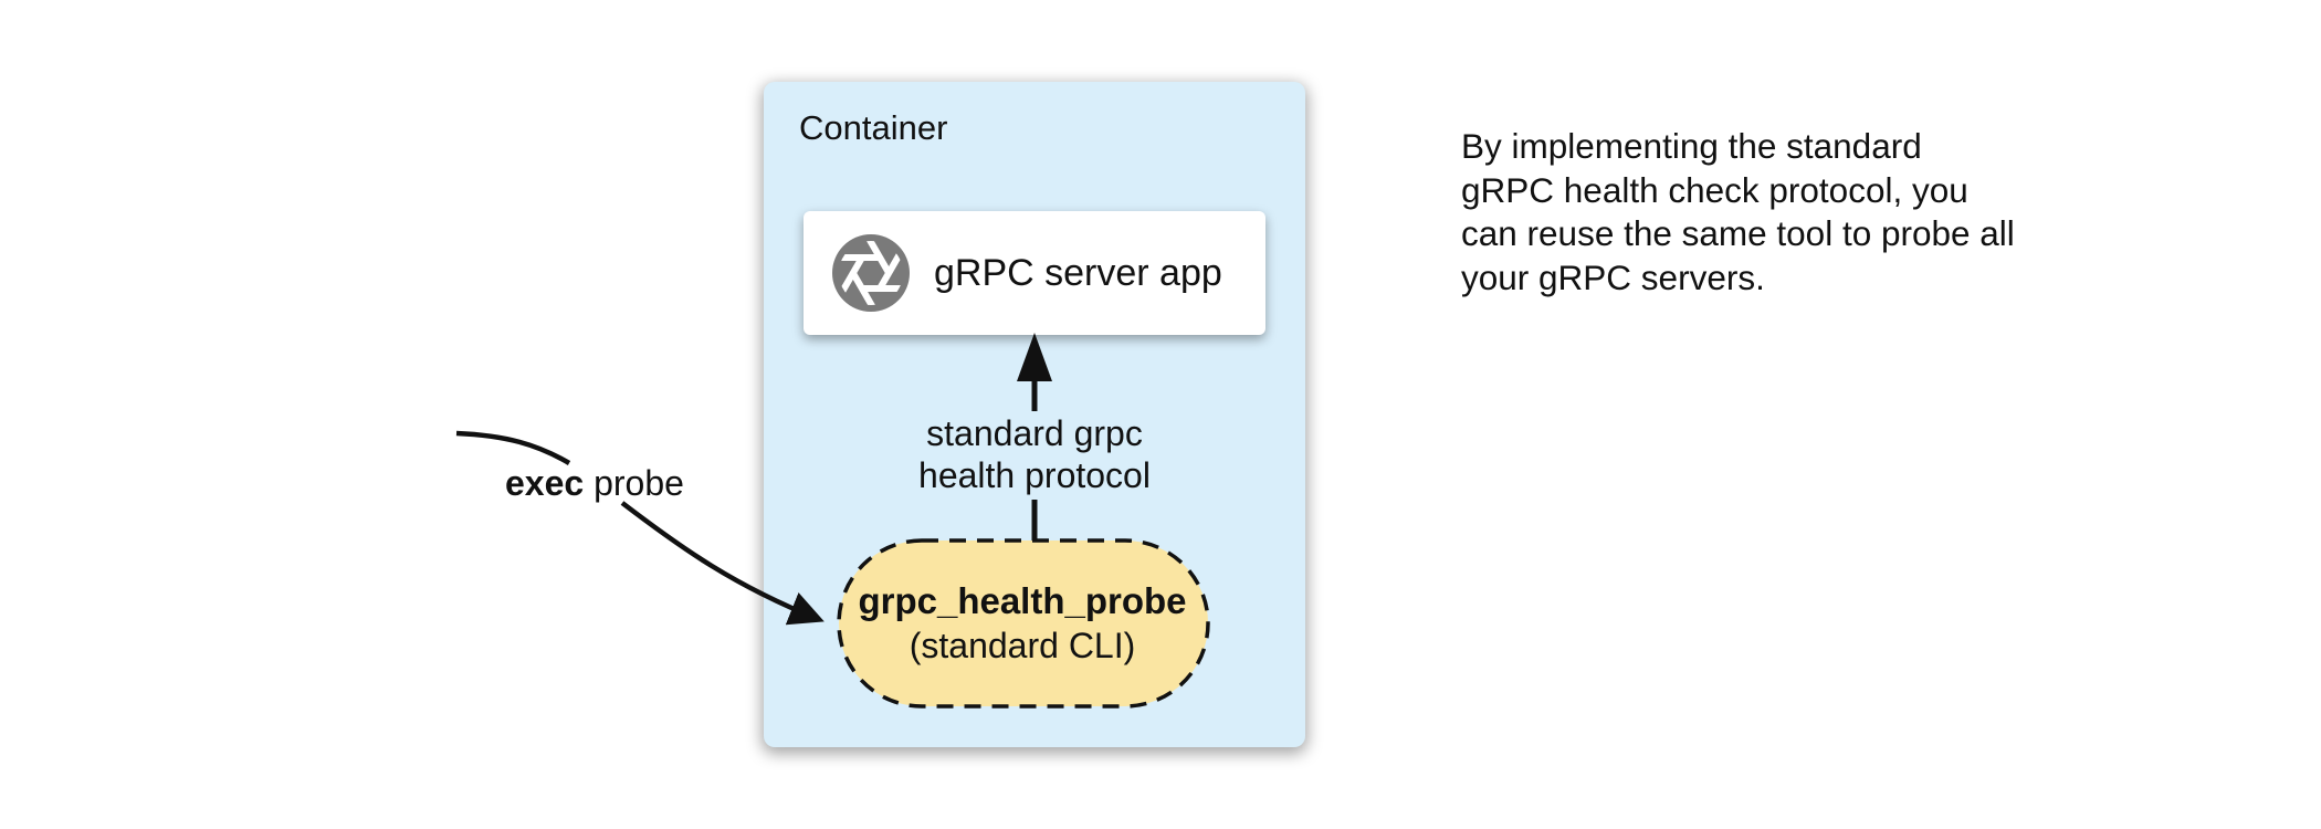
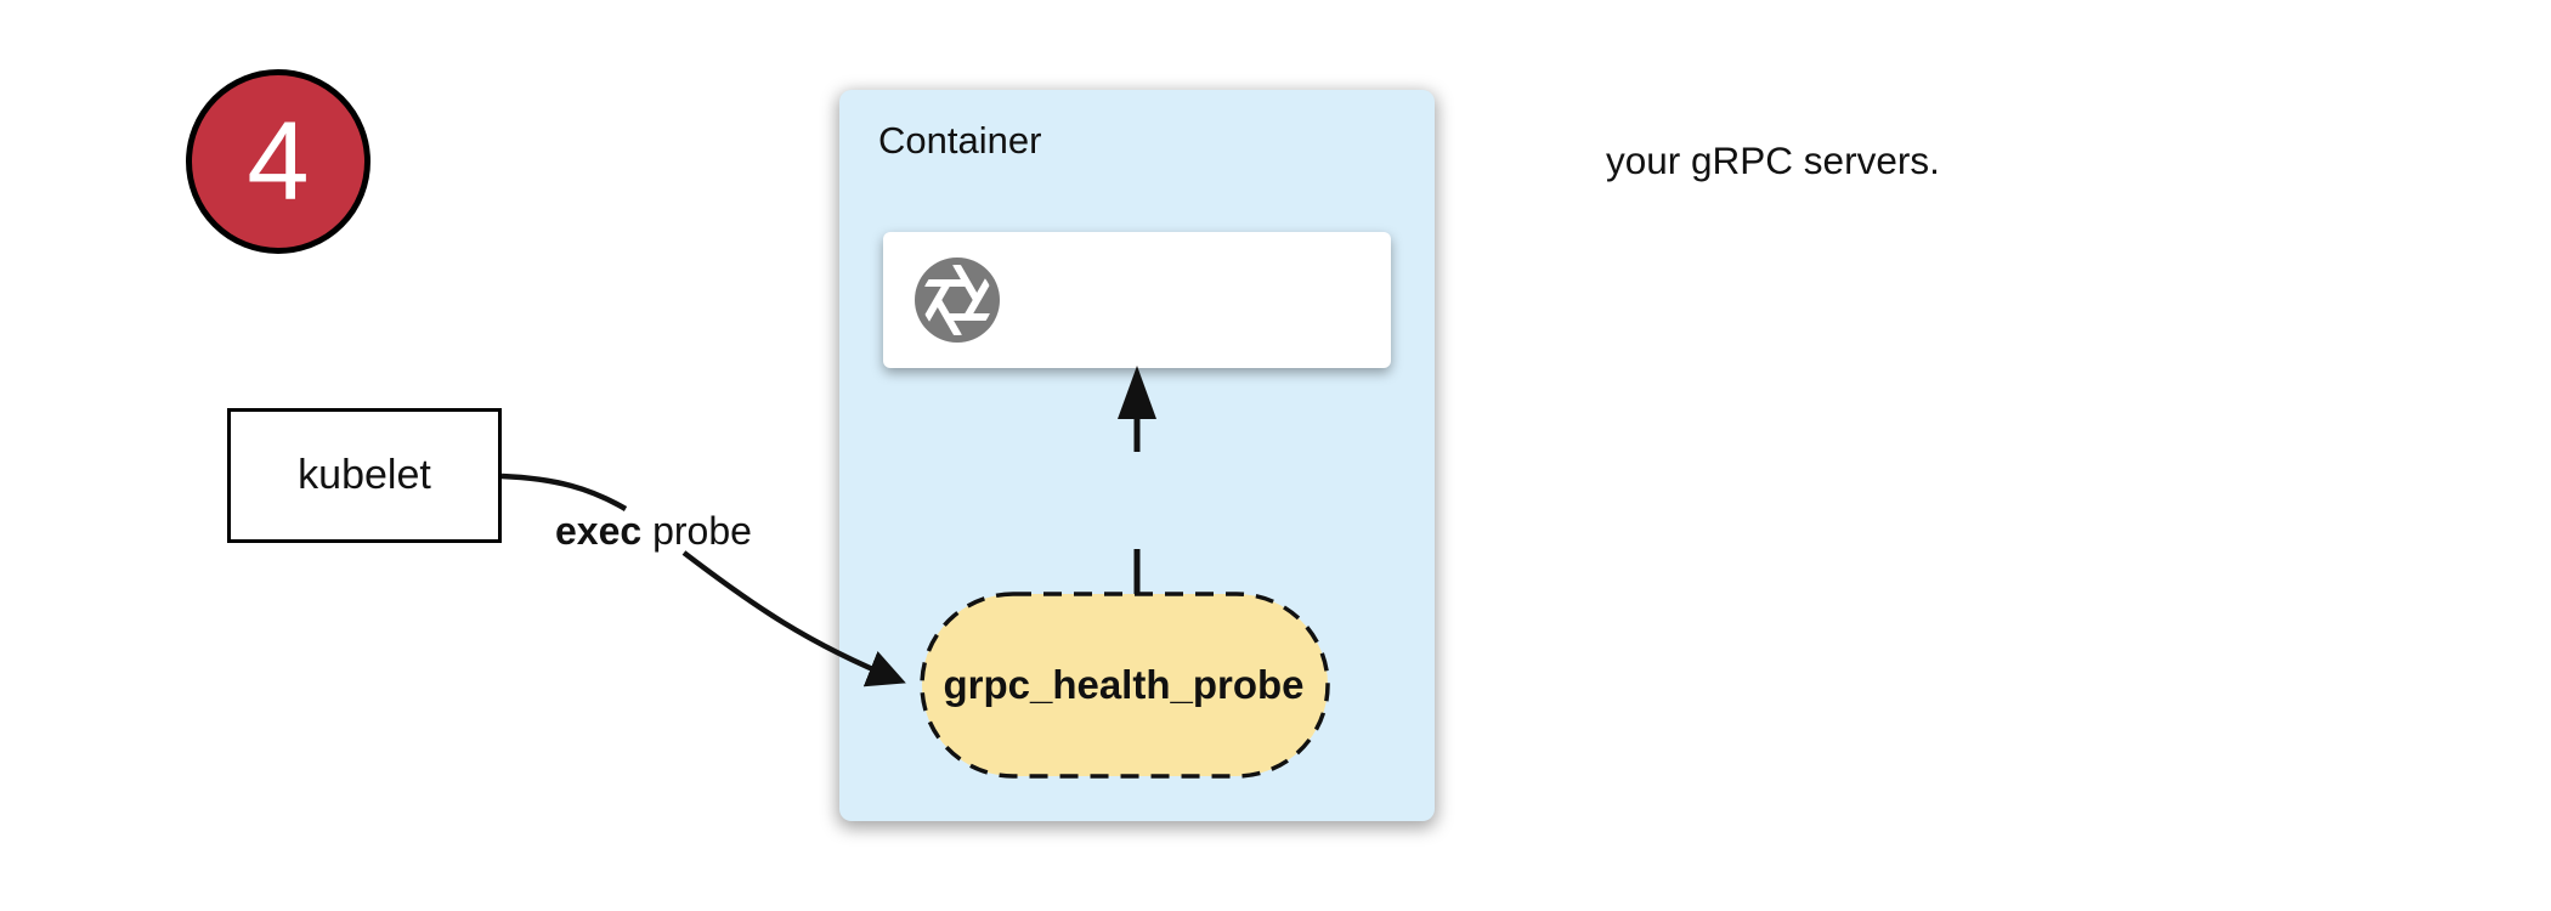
+ 4
+ kubelet
  Container
- gRPC server app
- standard grpc
- health protocol
  exec probe
  grpc_health_probe
- (standard CLI)
- By implementing the standard
- gRPC health check protocol, you
- can reuse the same tool to probe all
  your gRPC servers.
